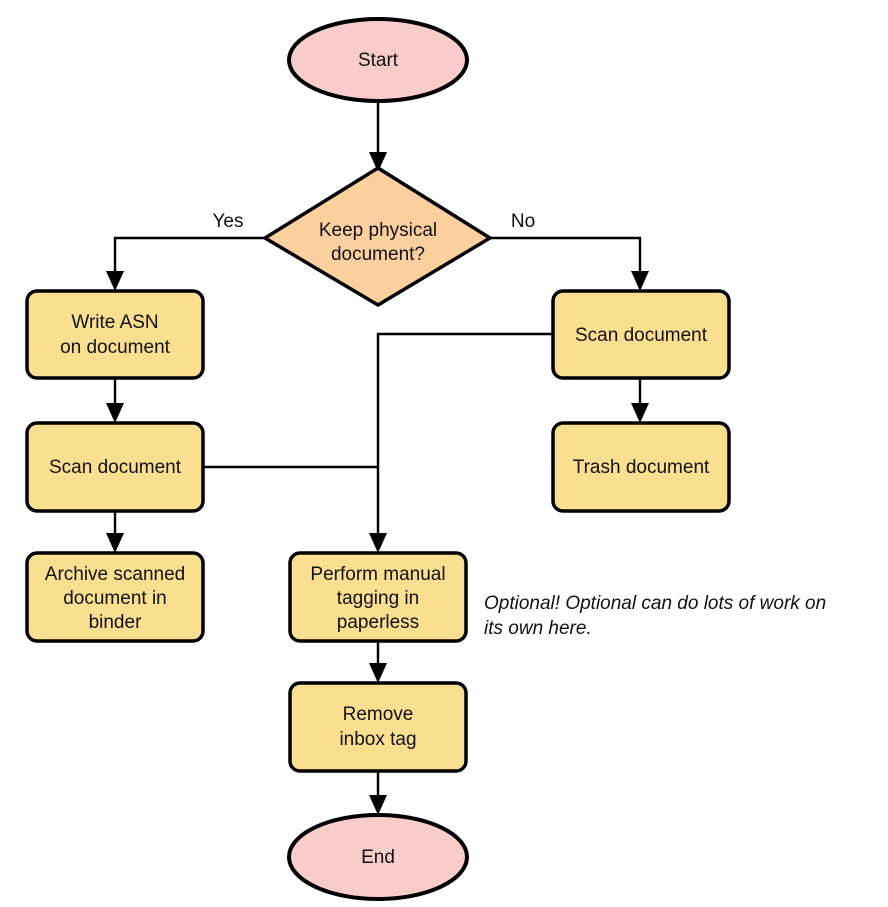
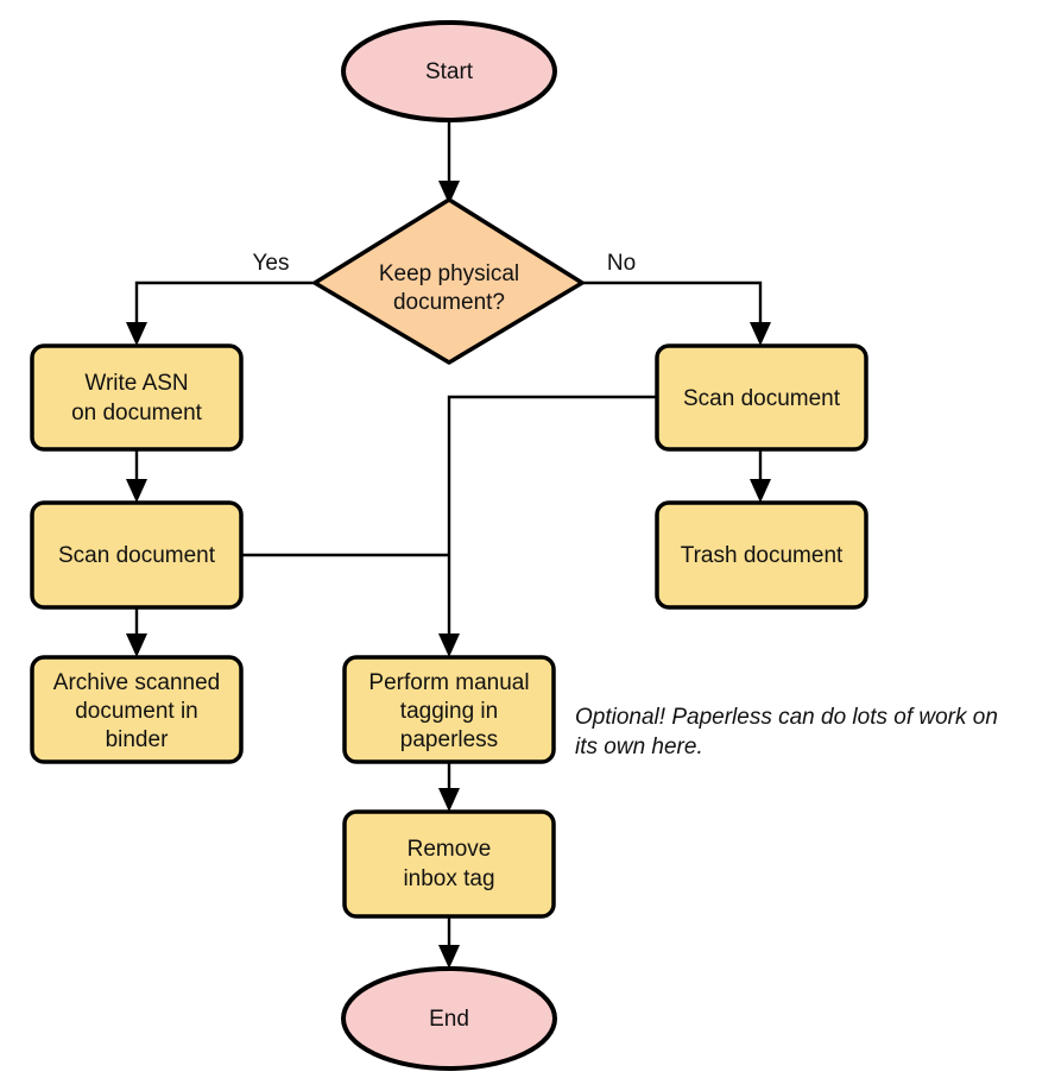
  Start
  Keep physical
  document?
  Yes
  No
  Write ASN
  on document
  Scan document
  Archive scanned
  document in
  binder
  Scan document
  Trash document
  Perform manual
  tagging in
  paperless
  Remove
  inbox tag
  End
- Optional! Optional can do lots of work on
+ Optional! Paperless can do lots of work on
  its own here.
